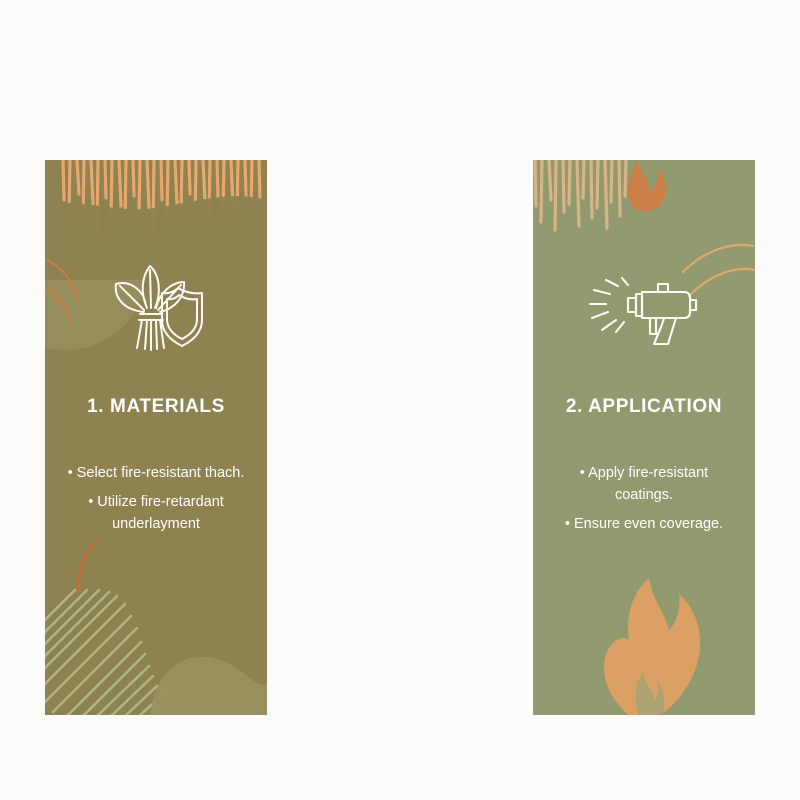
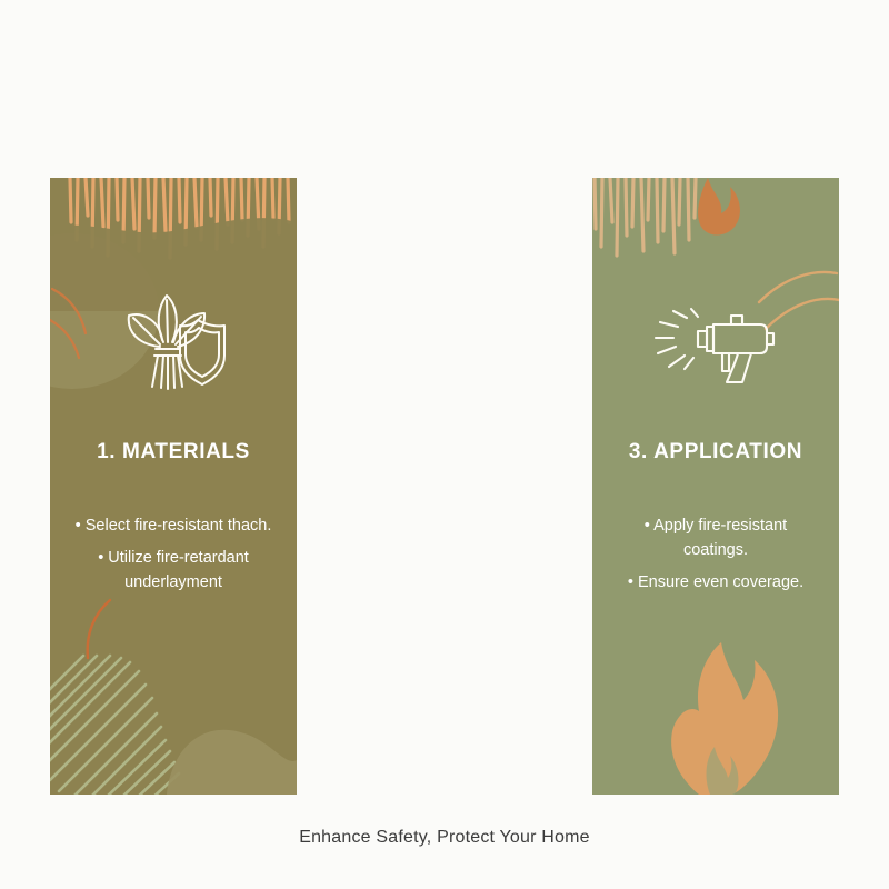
  1. MATERIALS
  • Select fire-resistant thach.
  • Utilize fire-retardant underlayment
- 2. APPLICATION
+ 3. APPLICATION
  • Apply fire-resistant coatings.
  • Ensure even coverage.
+ Enhance Safety, Protect Your Home
